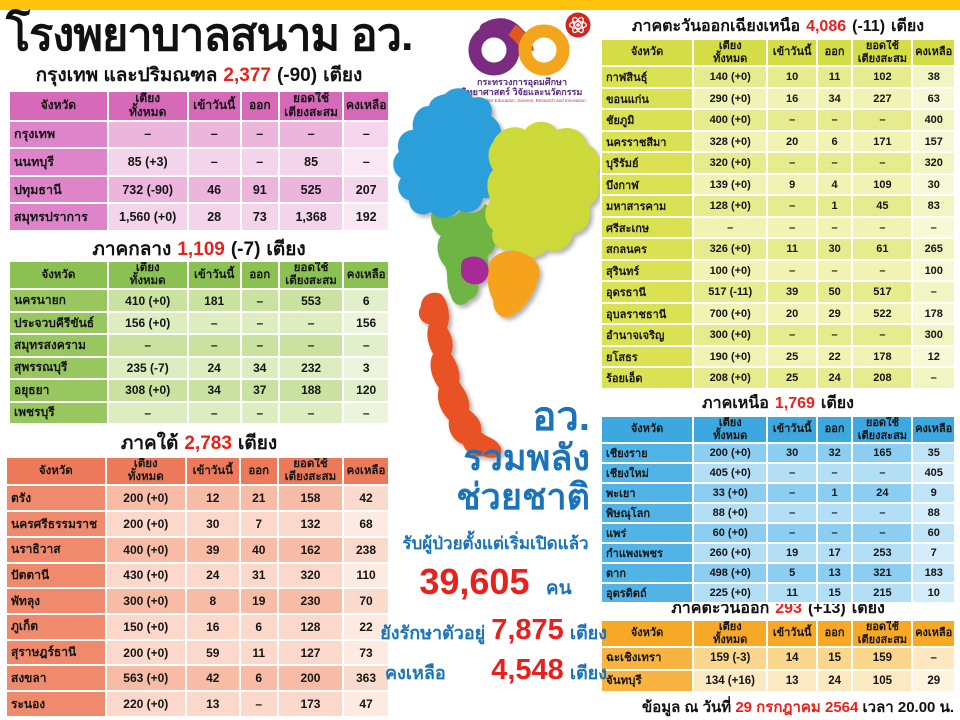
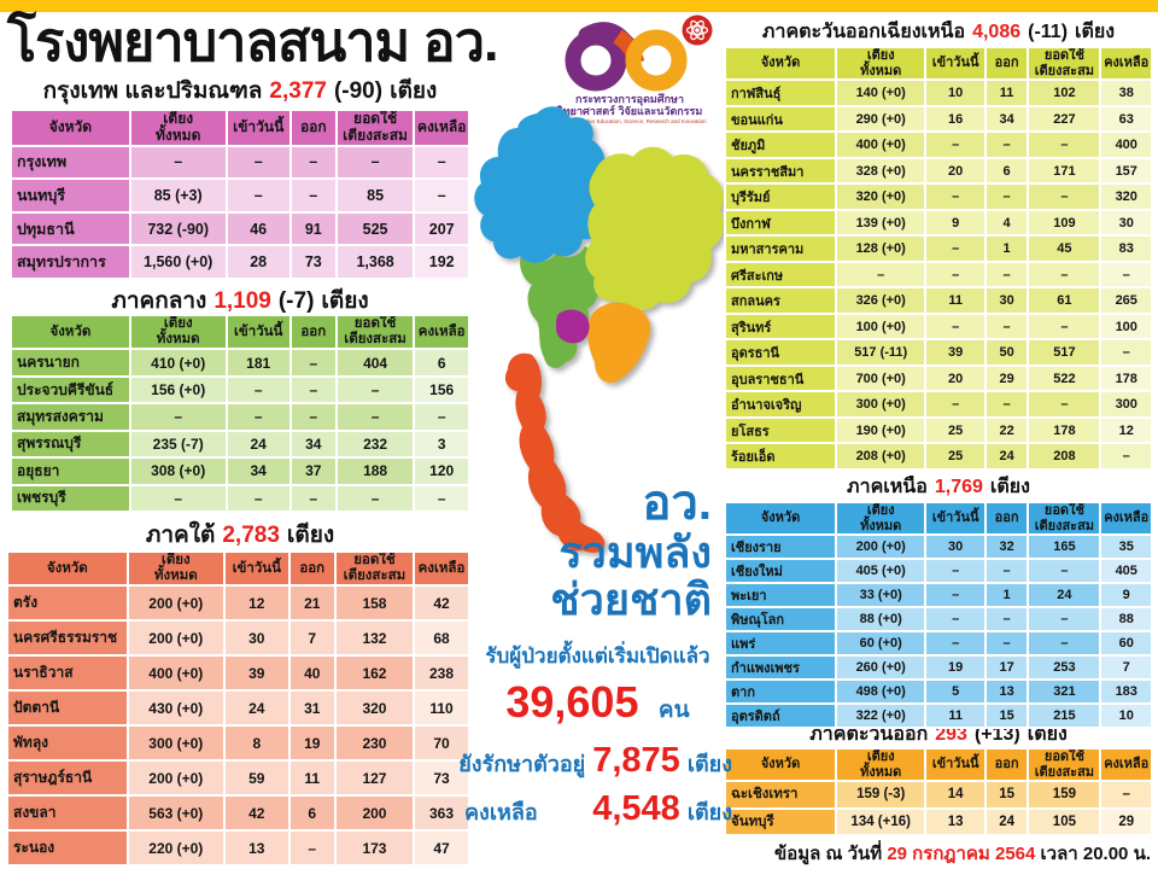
  โรงพยาบาลสนาม อว.
  กระทรวงการอุดมศึกษา
  ทยาศาสตร์ วิจัยและนวัตกรรม
  กรุงเทพ และปริมณฑล 2,377 (-90) เตียง
  ภาคกลาง 1,109 (-7) เตียง
  ภาคใต้ 2,783 เตียง
  ภาคตะวันออกเฉียงเหนือ 4,086 (-11) เตียง
  ภาคเหนือ 1,769 เตียง
  ภาคตะวันออก 293 (+13) เตียง
  จังหวัด	เตียง ทั้งหมด	เข้าวันนี้	ออก	ยอดใช้ เตียงสะสม	คงเหลือ
  กรุงเทพ	–	–	–	–	–
  นนทบุรี	85 (+3)	–	–	85	–
  ปทุมธานี	732 (-90)	46	91	525	207
  สมุทรปราการ	1,560 (+0)	28	73	1,368	192
  จังหวัด	เตียง ทั้งหมด	เข้าวันนี้	ออก	ยอดใช้ เตียงสะสม	คงเหลือ
- นครนายก	410 (+0)	181	–	553	6
+ นครนายก	410 (+0)	181	–	404	6
  ประจวบคีรีขันธ์	156 (+0)	–	–	–	156
  สมุทรสงคราม	–	–	–	–	–
  สุพรรณบุรี	235 (-7)	24	34	232	3
  อยุธยา	308 (+0)	34	37	188	120
  เพชรบุรี	–	–	–	–	–
  จังหวัด	เตียง ทั้งหมด	เข้าวันนี้	ออก	ยอดใช้ เตียงสะสม	คงเหลือ
  ตรัง	200 (+0)	12	21	158	42
  นครศรีธรรมราช	200 (+0)	30	7	132	68
  นราธิวาส	400 (+0)	39	40	162	238
  ปัตตานี	430 (+0)	24	31	320	110
  พัทลุง	300 (+0)	8	19	230	70
- ภูเก็ต	150 (+0)	16	6	128	22
  สุราษฎร์ธานี	200 (+0)	59	11	127	73
  สงขลา	563 (+0)	42	6	200	363
  ระนอง	220 (+0)	13	–	173	47
  จังหวัด	เตียง ทั้งหมด	เข้าวันนี้	ออก	ยอดใช้ เตียงสะสม	คงเหลือ
  กาฬสินธุ์	140 (+0)	10	11	102	38
  ขอนแก่น	290 (+0)	16	34	227	63
  ชัยภูมิ	400 (+0)	–	–	–	400
  นครราชสีมา	328 (+0)	20	6	171	157
  บุรีรัมย์	320 (+0)	–	–	–	320
  บึงกาฬ	139 (+0)	9	4	109	30
  มหาสารคาม	128 (+0)	–	1	45	83
  ศรีสะเกษ	–	–	–	–	–
  สกลนคร	326 (+0)	11	30	61	265
  สุรินทร์	100 (+0)	–	–	–	100
  อุดรธานี	517 (-11)	39	50	517	–
  อุบลราชธานี	700 (+0)	20	29	522	178
  อำนาจเจริญ	300 (+0)	–	–	–	300
  ยโสธร	190 (+0)	25	22	178	12
  ร้อยเอ็ด	208 (+0)	25	24	208	–
  จังหวัด	เตียง ทั้งหมด	เข้าวันนี้	ออก	ยอดใช้ เตียงสะสม	คงเหลือ
  เชียงราย	200 (+0)	30	32	165	35
  เชียงใหม่	405 (+0)	–	–	–	405
  พะเยา	33 (+0)	–	1	24	9
  พิษณุโลก	88 (+0)	–	–	–	88
  แพร่	60 (+0)	–	–	–	60
  กำแพงเพชร	260 (+0)	19	17	253	7
  ตาก	498 (+0)	5	13	321	183
- อุตรดิตถ์	225 (+0)	11	15	215	10
+ อุตรดิตถ์	322 (+0)	11	15	215	10
  จังหวัด	เตียง ทั้งหมด	เข้าวันนี้	ออก	ยอดใช้ เตียงสะสม	คงเหลือ
  ฉะเชิงเทรา	159 (-3)	14	15	159	–
  จันทบุรี	134 (+16)	13	24	105	29
  อว.
  รวมพลัง
  ช่วยชาติ
  รับผู้ป่วยตั้งแต่เริ่มเปิดแล้ว
  39,605 คน
  ยังรักษาตัวอยู่
  7,875
  เตียง
  คงเหลือ
  4,548
  เตียง
  ข้อมูล ณ วันที่ 29 กรกฎาคม 2564 เวลา 20.00 น.
